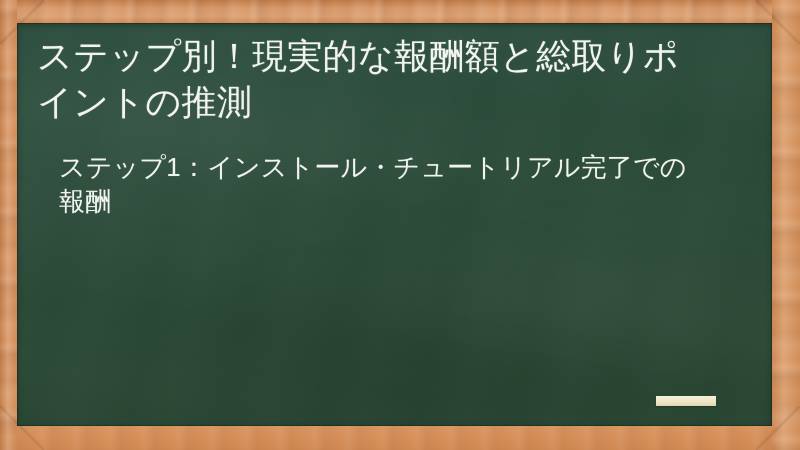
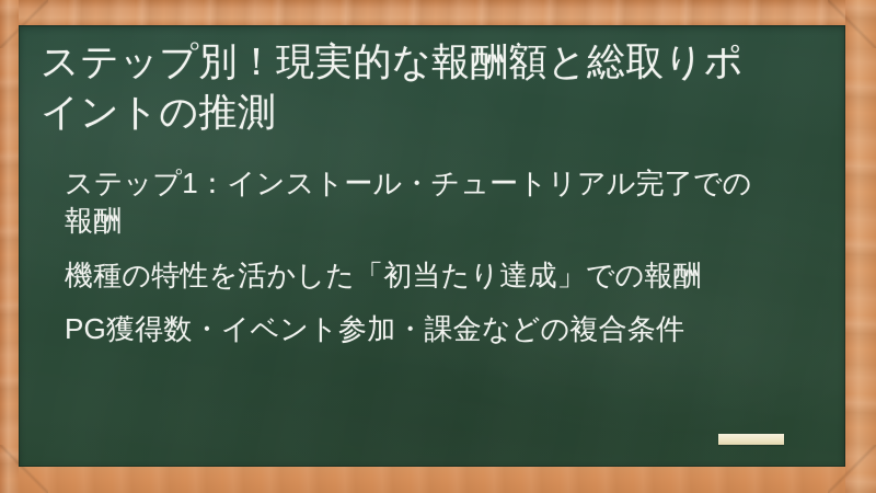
  ステップ別！現実的な報酬額と総取りポイントの推測
  ステップ1：インストール・チュートリアル完了での報酬
+ 機種の特性を活かした「初当たり達成」での報酬
+ PG獲得数・イベント参加・課金などの複合条件
